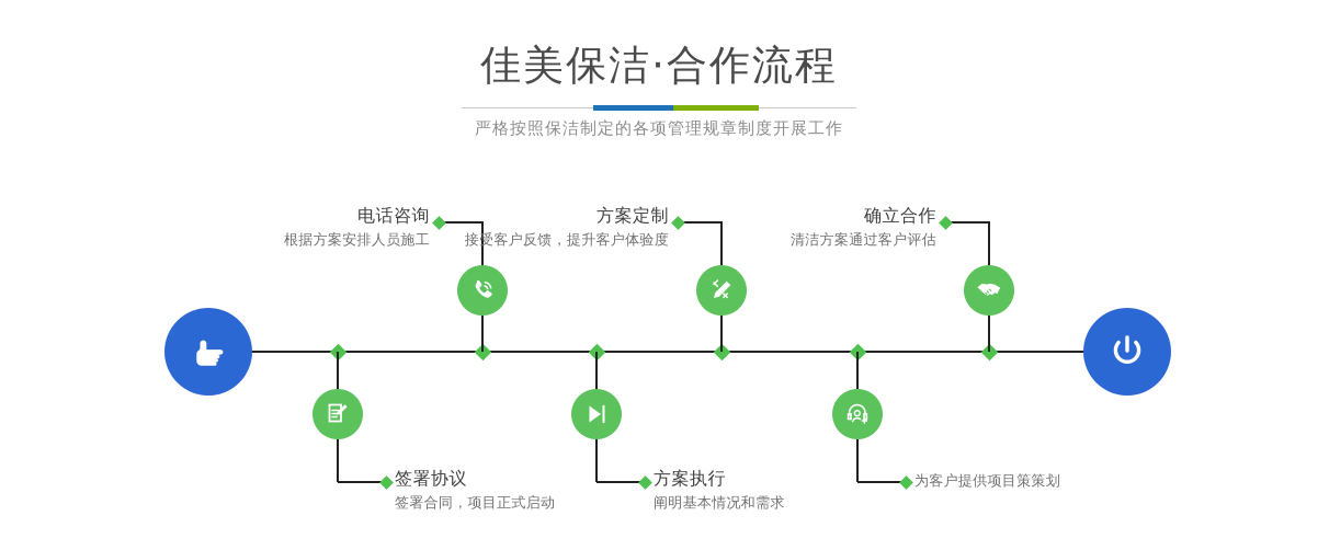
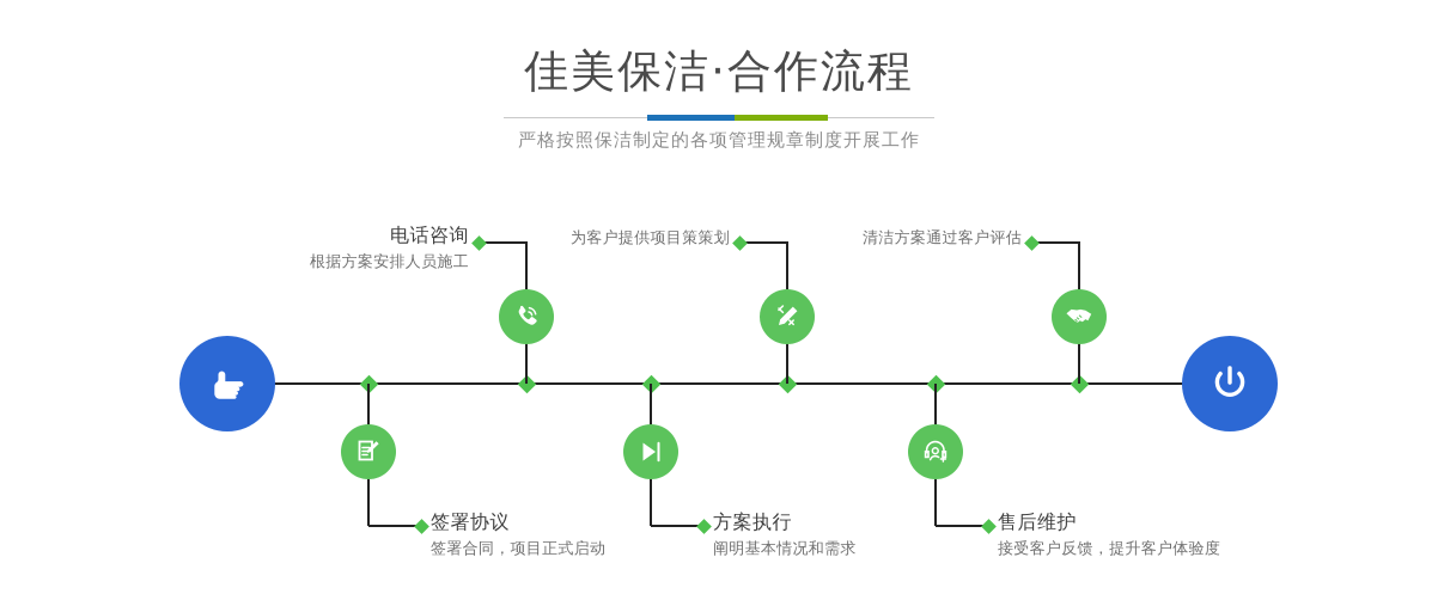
  佳美保洁·合作流程
  严格按照保洁制定的各项管理规章制度开展工作
  电话咨询
  根据方案安排人员施工
  签署协议
  签署合同，项目正式启动
- 方案定制
- 接受客户反馈，提升客户体验度
+ 为客户提供项目策策划
  方案执行
  阐明基本情况和需求
- 确立合作
  清洁方案通过客户评估
+ 售后维护
- 为客户提供项目策策划
+ 接受客户反馈，提升客户体验度
